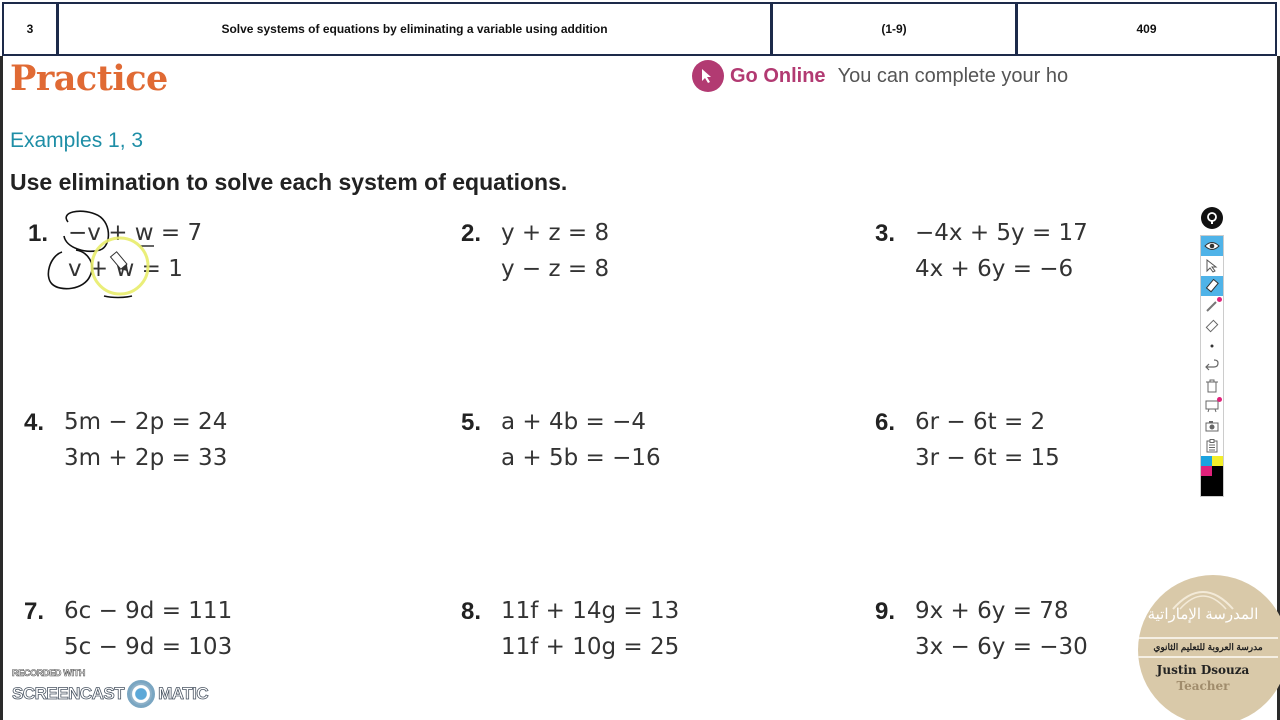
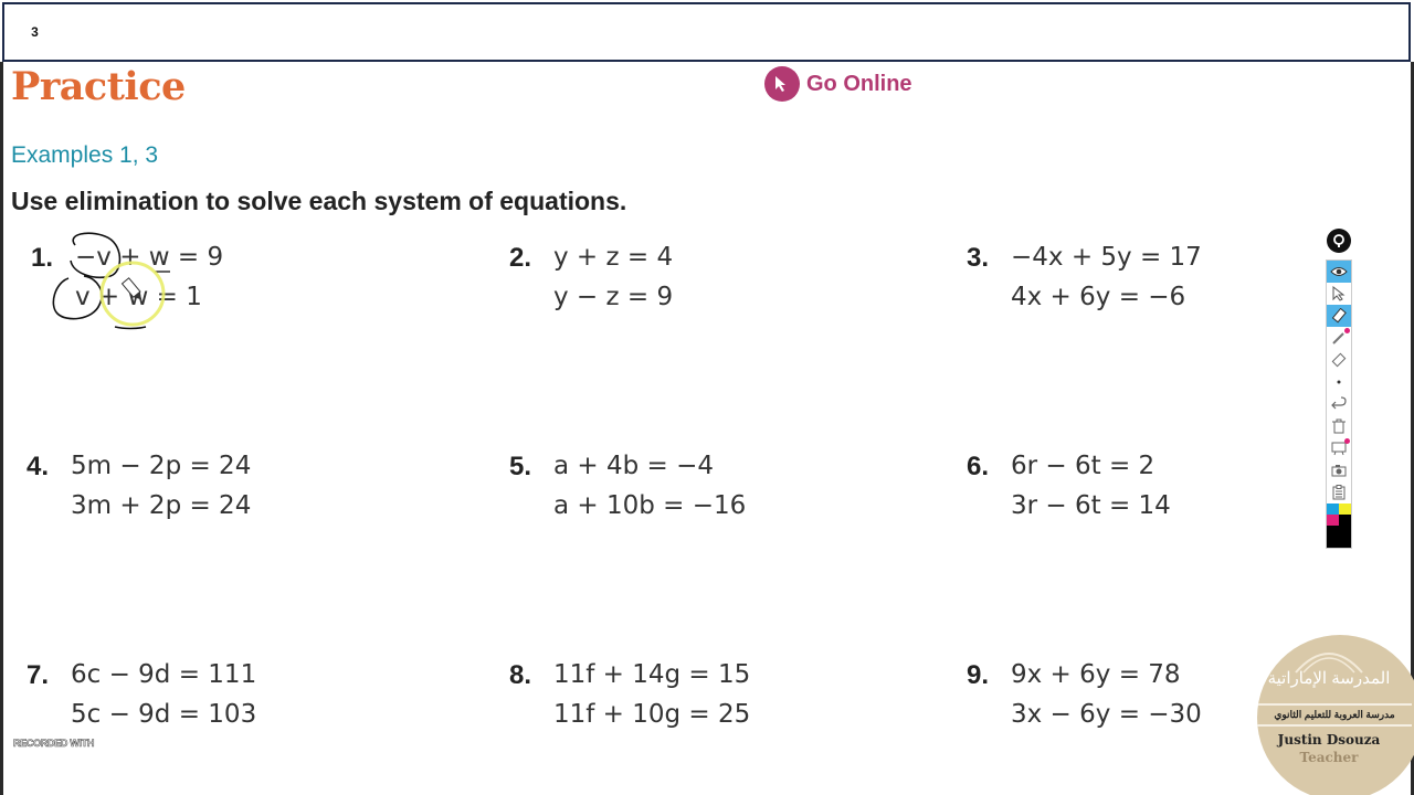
  3
- Solve systems of equations by eliminating a variable using addition
- (1-9)
- 409
  Practice
  Go Online
- You can complete your ho
  Examples 1, 3
  Use elimination to solve each system of equations.
  1.
- −v + w = 7
+ −v + w = 9
  v + = 1
  2.
- y + z = 8
+ y + z = 4
- y − z = 8
+ y − z = 9
  3.
  −4x + 5y = 17
  4x + 6y = −6
  4.
  5m − 2p = 24
- 3m + 2p = 33
+ 3m + 2p = 24
  5.
  a + 4b = −4
- a + 5b = −16
+ a + 10b = −16
  6.
  6r − 6t = 2
- 3r − 6t = 15
+ 3r − 6t = 14
  7.
  6c − 9d = 111
  5c − 9d = 103
  8.
- 11f + 14g = 13
+ 11f + 14g = 15
  11f + 10g = 25
  9.
  9x + 6y = 78
  3x − 6y = −30
  RECORDED WITH
- SCREENCAST
- MATIC
  المدرسة الإماراتية
  مدرسة العروبة للتعليم الثانوي
  Justin Dsouza
  Teacher
